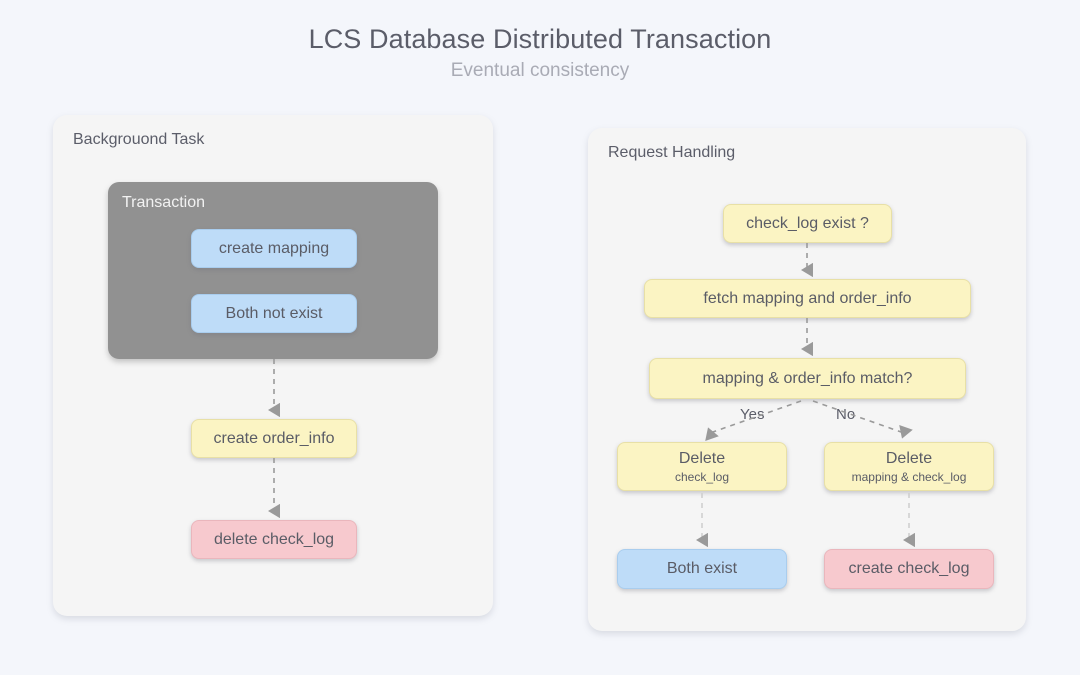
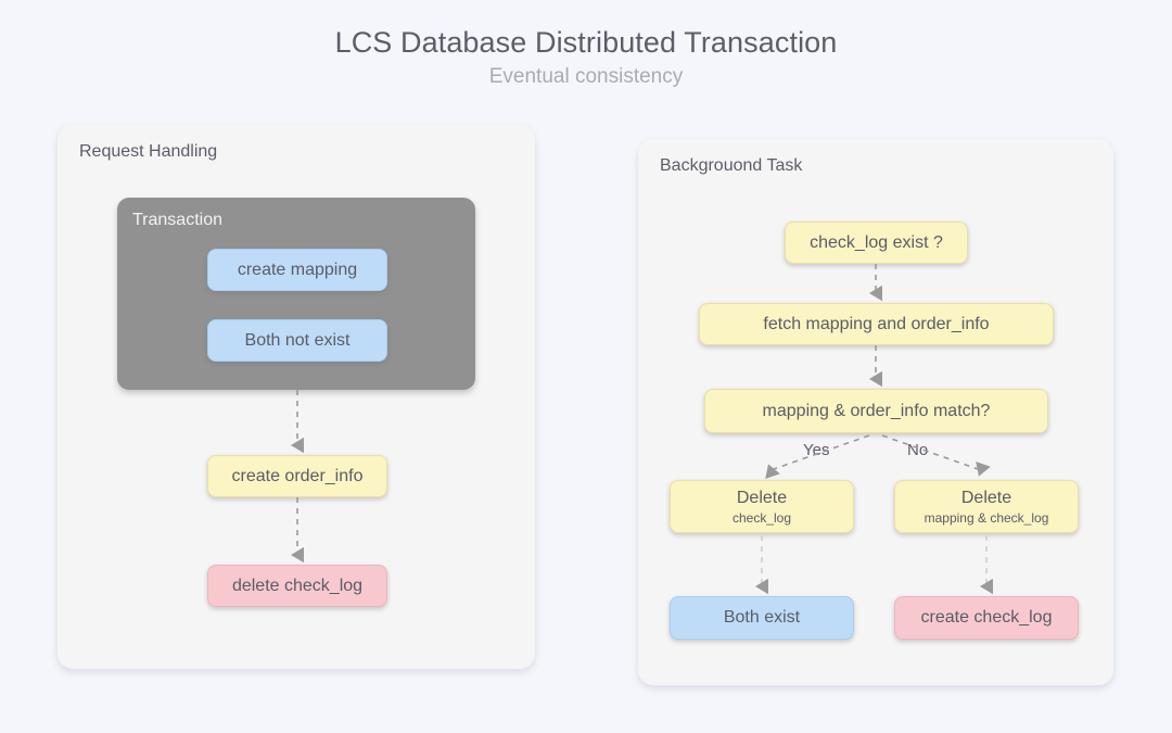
  LCS Database Distributed Transaction
  Eventual consistency
- Backgrouond Task
+ Request Handling
  Transaction
  create mapping
  Both not exist
  create order_info
  delete check_log
- Request Handling
+ Backgrouond Task
  check_log exist ?
  fetch mapping and order_info
  mapping & order_info match?
  Delete
  check_log
  Delete
  mapping & check_log
  Both exist
  create check_log
